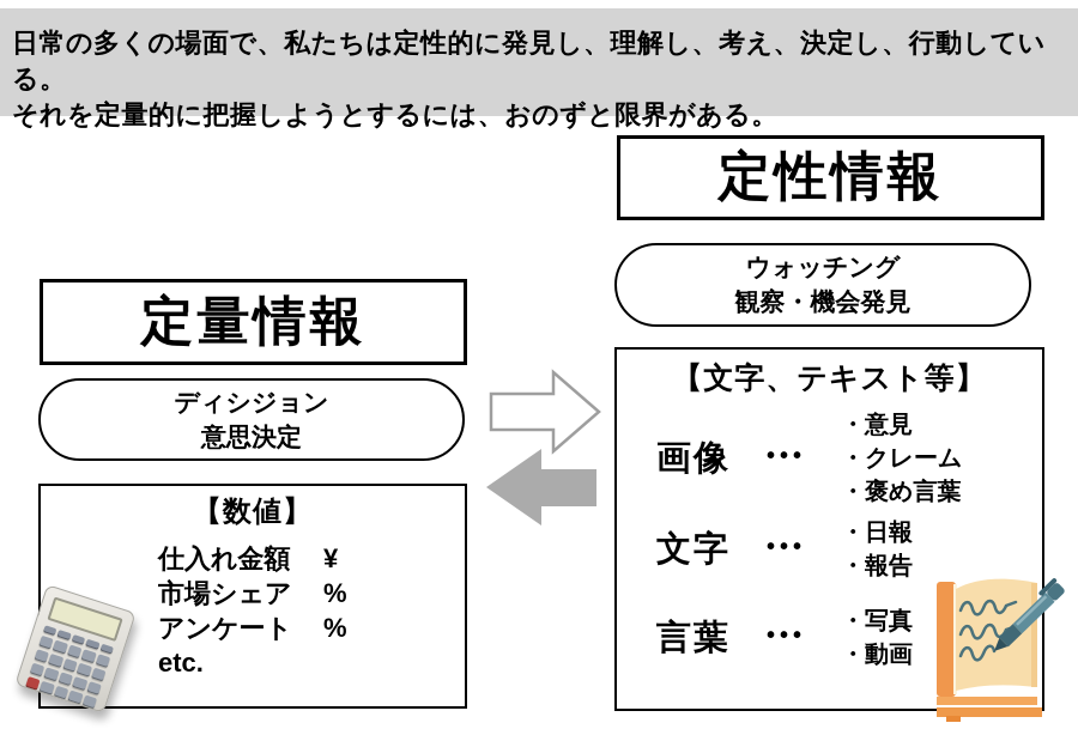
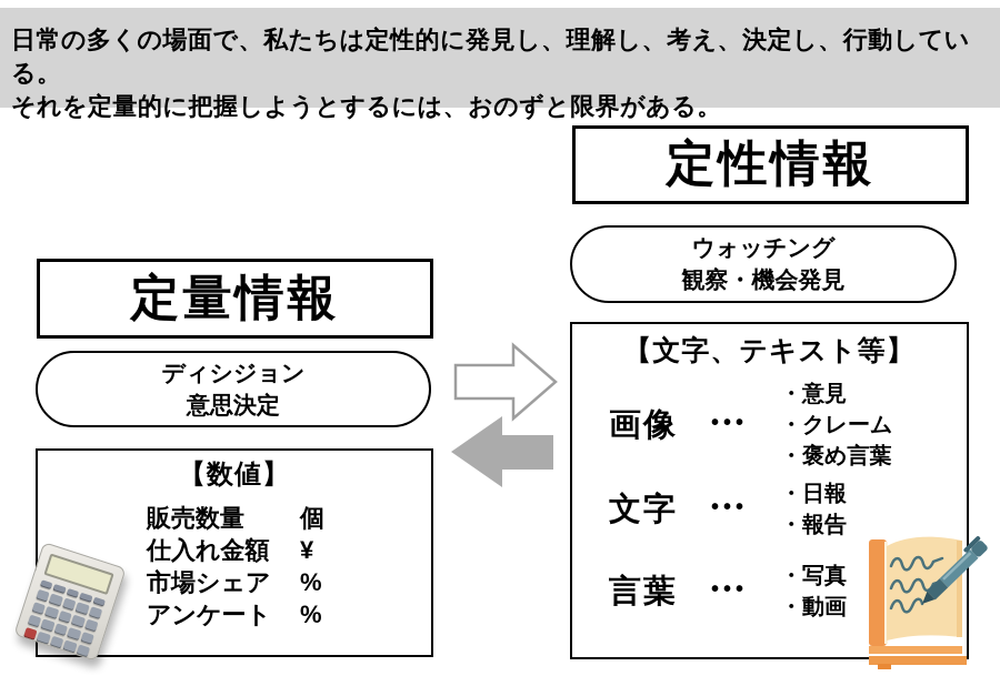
  日常の多くの場面で、私たちは定性的に発見し、理解し、考え、決定し、行動している。
  それを定量的に把握しようとするには、おのずと限界がある。
  定量情報
  ディシジョン
  意思決定
  【数値】
+ 販売数量
+ 個
  仕入れ金額
  ¥
  市場シェア
  %
  アンケート
  %
- etc.
  定性情報
  ウォッチング
  観察・機会発見
  【文字、テキスト等】
  画像
  •••
  ・意見
  ・クレーム
  ・褒め言葉
  文字
  •••
  ・日報
  ・報告
  言葉
  •••
  ・写真
  ・動画
